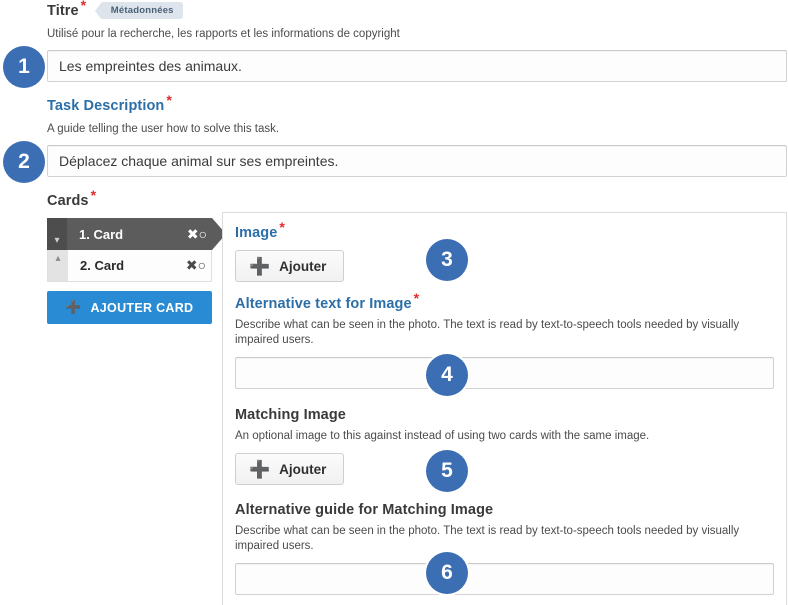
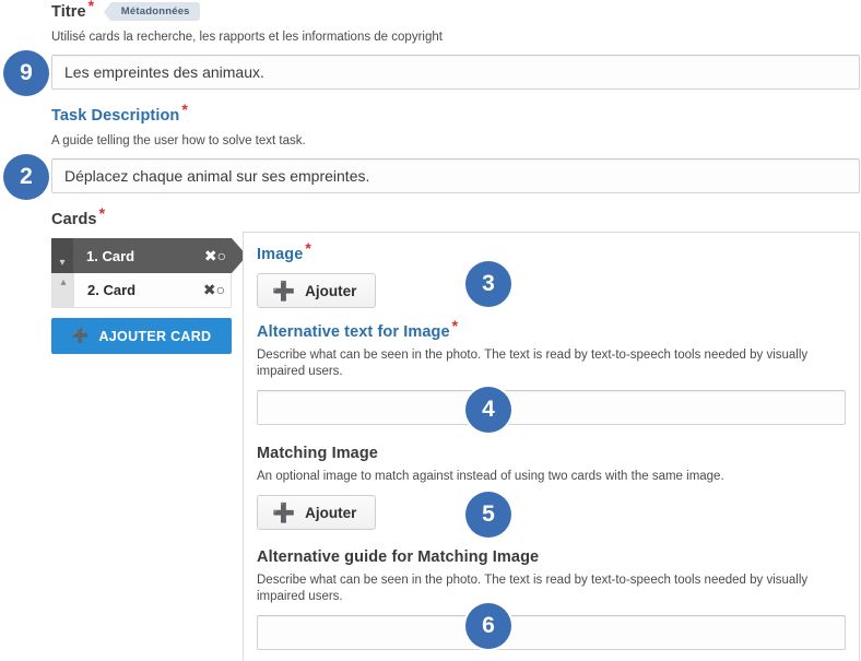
  Titre * Métadonnées
- Utilisé pour la recherche, les rapports et les informations de copyright
+ Utilisé cards la recherche, les rapports et les informations de copyright
  Les empreintes des animaux.
- 1
+ 9
  Task Description *
- A guide telling the user how to solve this task.
+ A guide telling the user how to solve text task.
  Déplacez chaque animal sur ses empreintes.
  2
  Cards *
  ▾
  1. Card
  ✖○
  ▴
  2. Card
  ✖○
  ➕
  AJOUTER CARD
  Image *
  ➕
  Ajouter
  Alternative text for Image *
  Describe what can be seen in the photo. The text is read by text-to-speech tools needed by visually impaired users.
  Matching Image
- An optional image to this against instead of using two cards with the same image.
+ An optional image to match against instead of using two cards with the same image.
  ➕
  Ajouter
  Alternative guide for Matching Image
  Describe what can be seen in the photo. The text is read by text-to-speech tools needed by visually impaired users.
  3
  4
  5
  6
